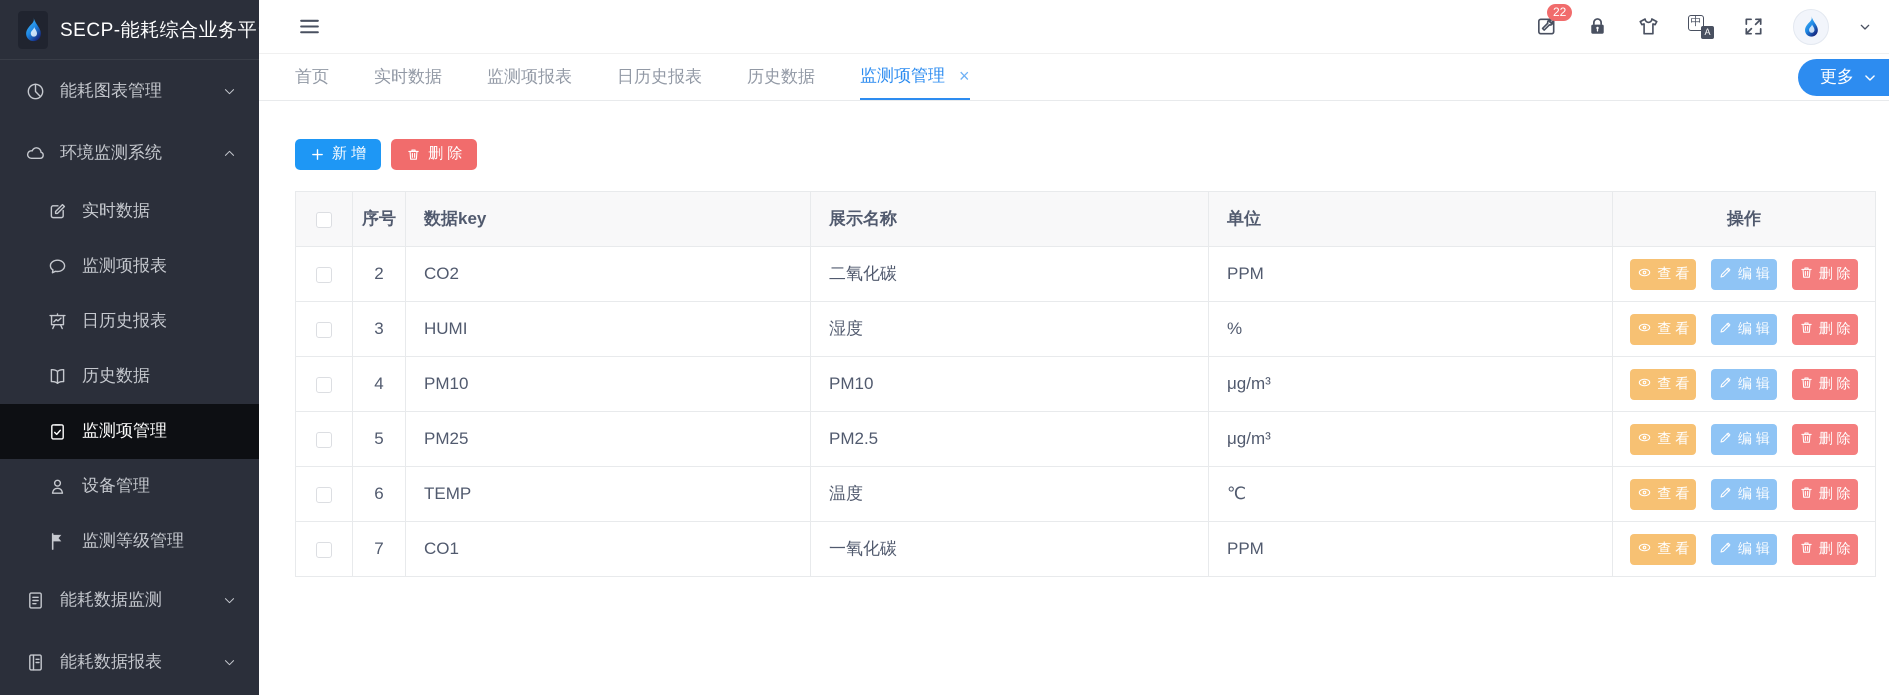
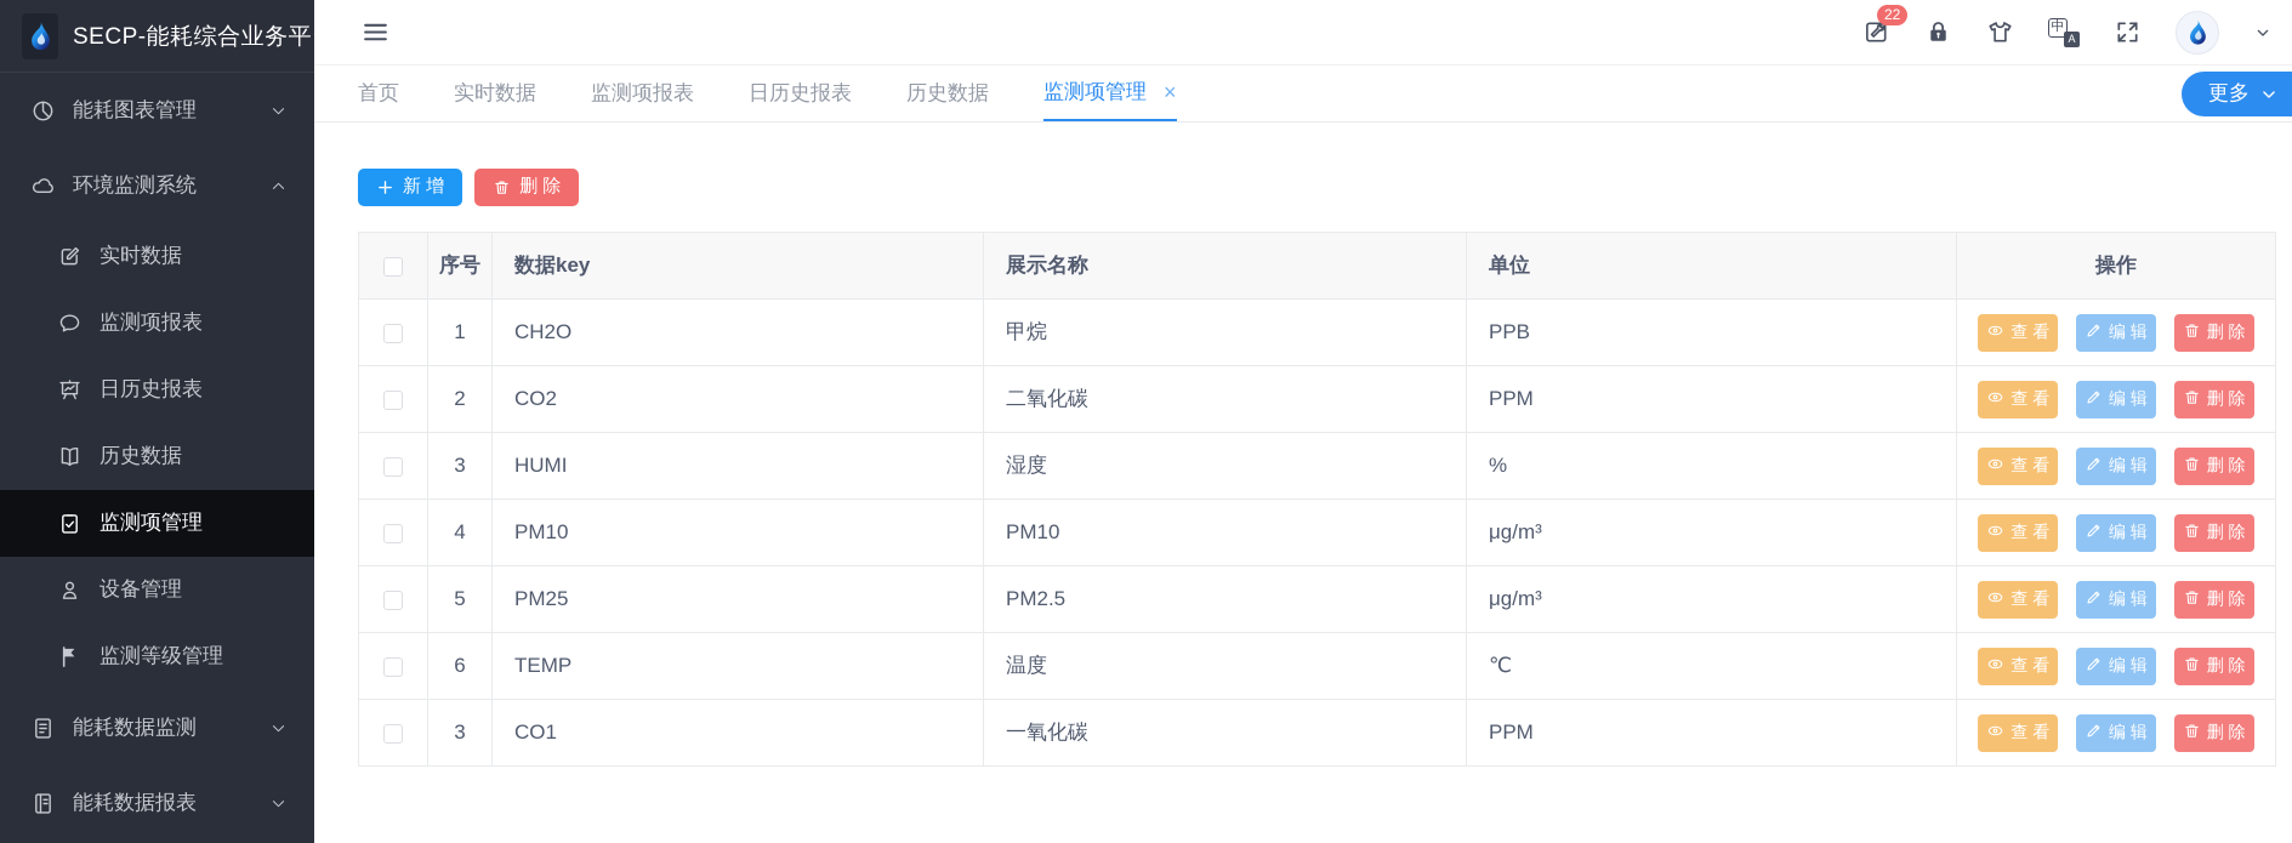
  SECP-能耗综合业务平
  能耗图表管理
  环境监测系统
  实时数据
  监测项报表
  日历史报表
  历史数据
  监测项管理
  设备管理
  监测等级管理
  能耗数据监测
  能耗数据报表
  22
  中
  A
  首页
  实时数据
  监测项报表
  日历史报表
  历史数据
  监测项管理
  ×
  更多
  新 增
  删 除
  	序号	数据key	展示名称	单位	操作
+ 	1	CH2O	甲烷	PPB	查 看 编 辑 删 除
  	2	CO2	二氧化碳	PPM	查 看 编 辑 删 除
  	3	HUMI	湿度	%	查 看 编 辑 删 除
  	4	PM10	PM10	μg/m³	查 看 编 辑 删 除
  	5	PM25	PM2.5	μg/m³	查 看 编 辑 删 除
  	6	TEMP	温度	℃	查 看 编 辑 删 除
- 	7	CO1	一氧化碳	PPM	查 看 编 辑 删 除
+ 	3	CO1	一氧化碳	PPM	查 看 编 辑 删 除
